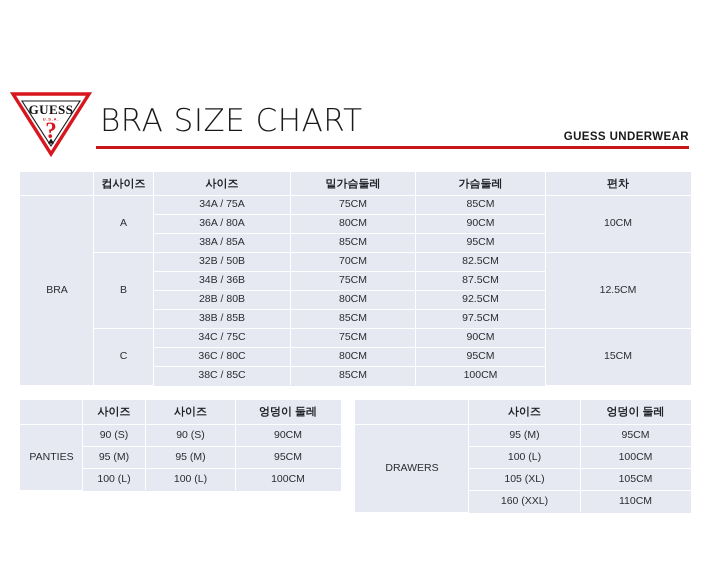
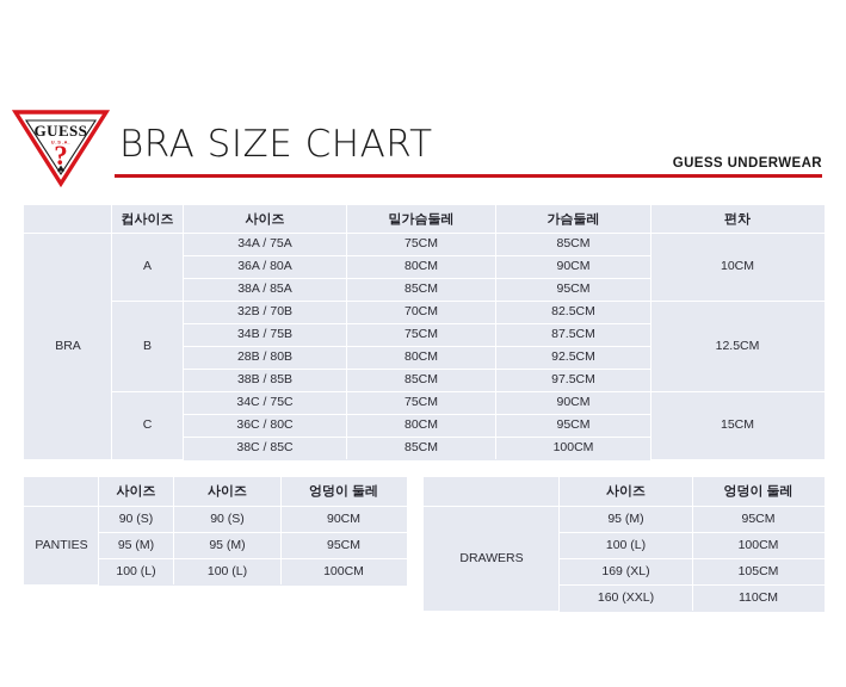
  GUESS
  ?
  BRA SIZE CHART
  GUESS UNDERWEAR
  	컵사이즈	사이즈	밑가슴둘레	가슴둘레	편차
  BRA	A	34A / 75A	75CM	85CM	10CM
  36A / 80A	80CM	90CM
  38A / 85A	85CM	95CM
- B	32B / 50B	70CM	82.5CM	12.5CM
+ B	32B / 70B	70CM	82.5CM	12.5CM
- 34B / 36B	75CM	87.5CM
+ 34B / 75B	75CM	87.5CM
  28B / 80B	80CM	92.5CM
  38B / 85B	85CM	97.5CM
  C	34C / 75C	75CM	90CM	15CM
  36C / 80C	80CM	95CM
  38C / 85C	85CM	100CM
  	사이즈	사이즈	엉덩이 둘레
  PANTIES	90 (S)	90 (S)	90CM
  95 (M)	95 (M)	95CM
  100 (L)	100 (L)	100CM
  	사이즈	엉덩이 둘레
  DRAWERS	95 (M)	95CM
  100 (L)	100CM
- 105 (XL)	105CM
+ 169 (XL)	105CM
  160 (XXL)	110CM
